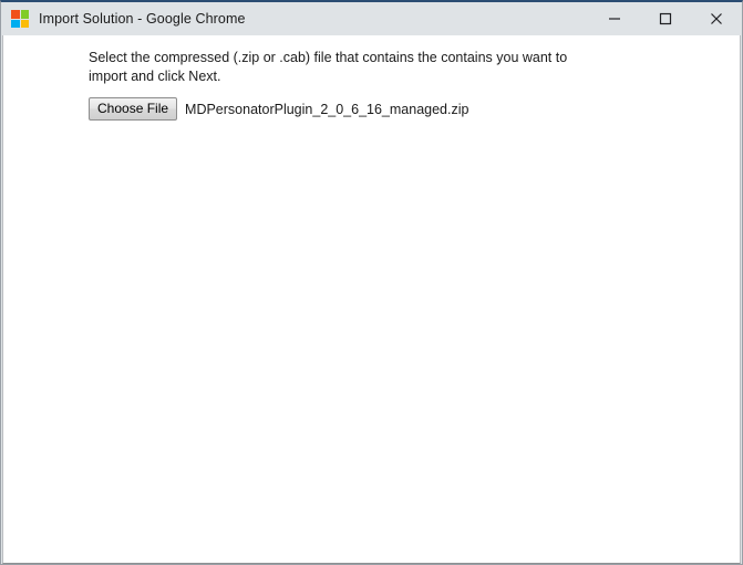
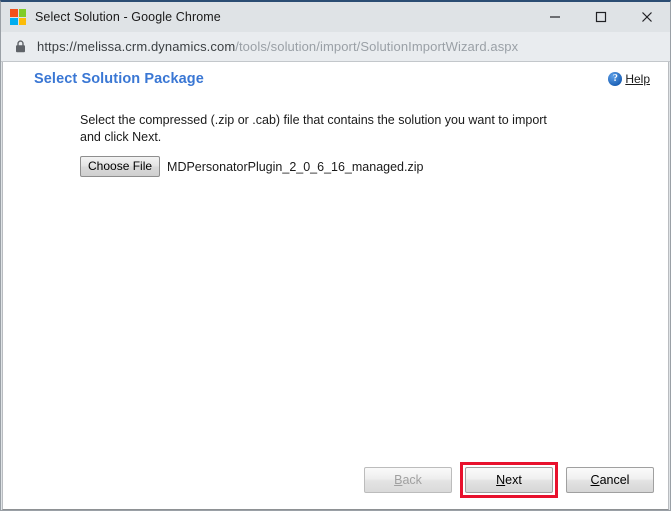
- Import Solution - Google Chrome
+ Select Solution - Google Chrome
+ https://melissa.crm.dynamics.com/tools/solution/import/SolutionImportWizard.aspx
+ Select Solution Package
+ ?
+ Help
- Select the compressed (.zip or .cab) file that contains the contains you want to import and click Next.
+ Select the compressed (.zip or .cab) file that contains the solution you want to import and click Next.
  Choose File
  MDPersonatorPlugin_2_0_6_16_managed.zip
+ B
+ ack
+ N
+ ext
+ C
+ ancel
